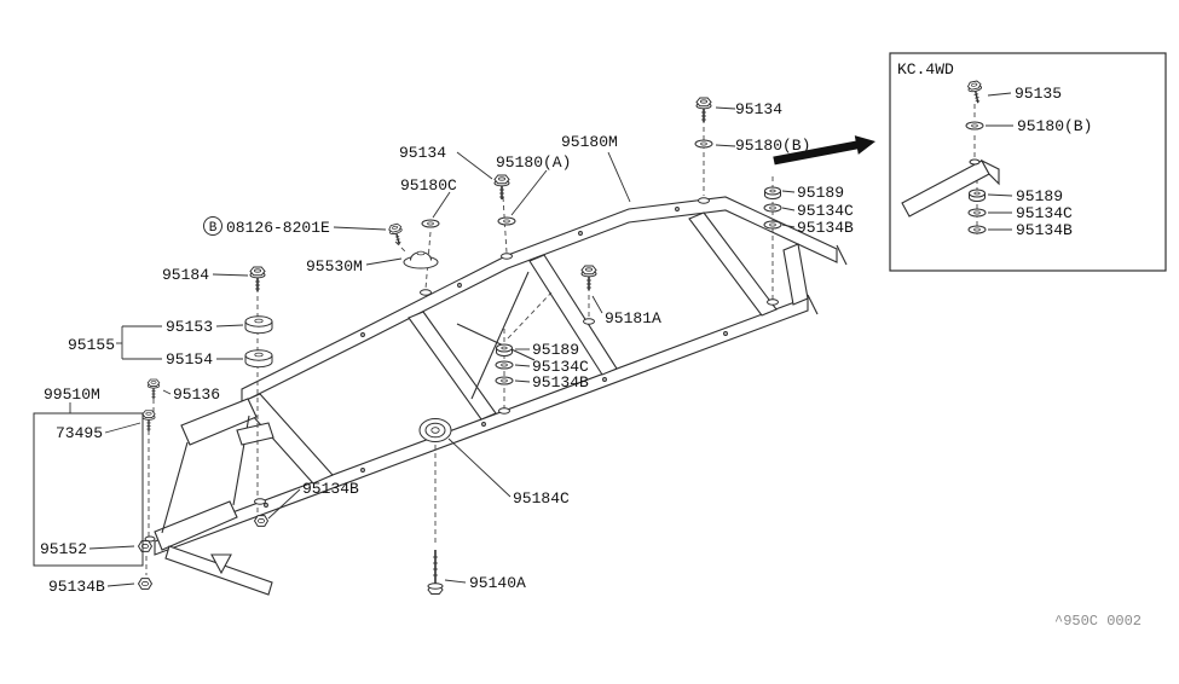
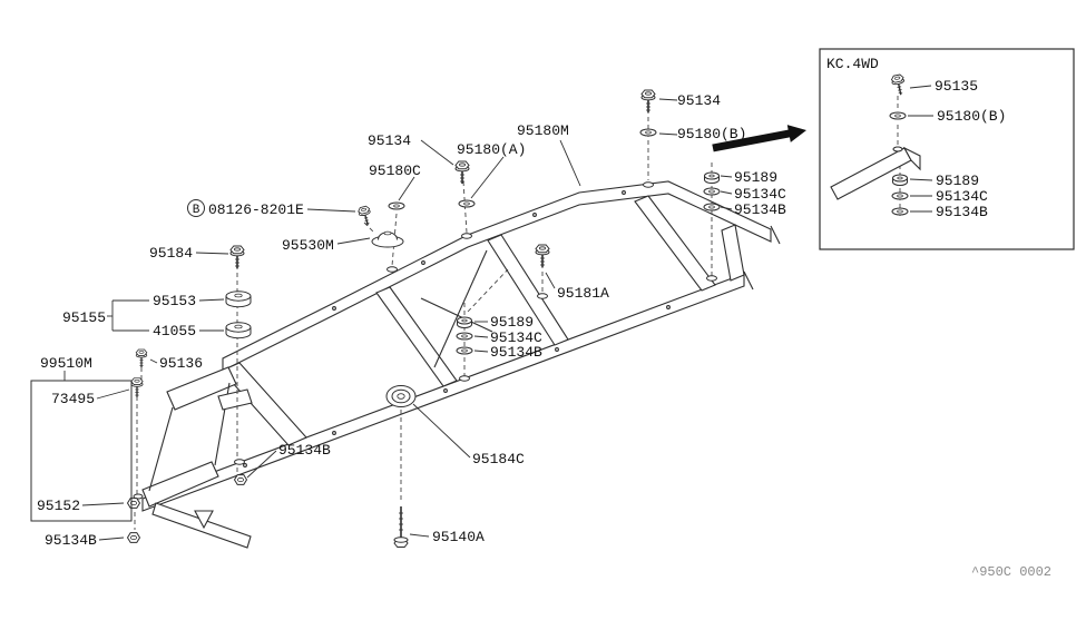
  B
  95134
  95180(B)
  95180M
  95134
  95180(A)
  95180C
  08126-8201E
  95530M
  95184
  95153
- 95154
+ 41055
  95155
  95136
  99510M
  73495
  95152
  95134B
  95134B
  95184C
  95140A
  95181A
  95189
  95134C
  95134B
  95189
  95134C
  95134B
  KC.4WD
  95135
  95180(B)
  95189
  95134C
  95134B
  ^950C 0002
